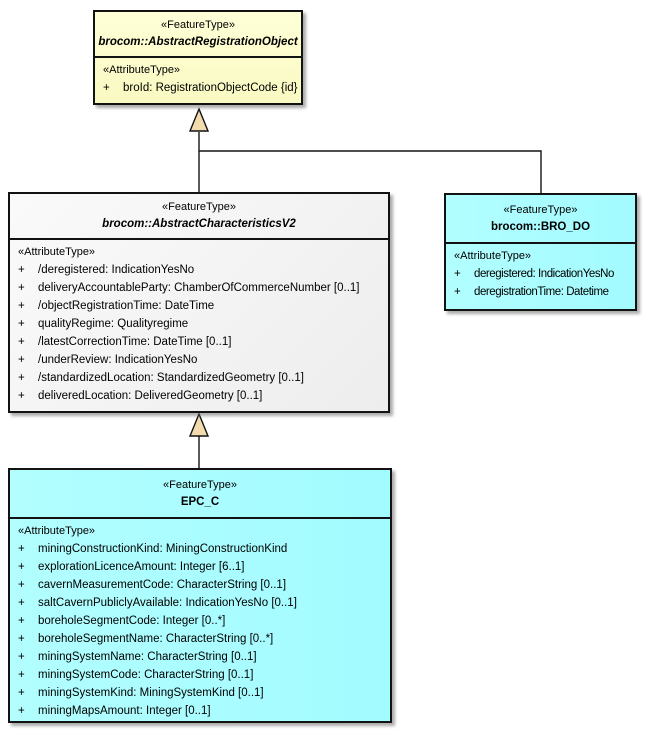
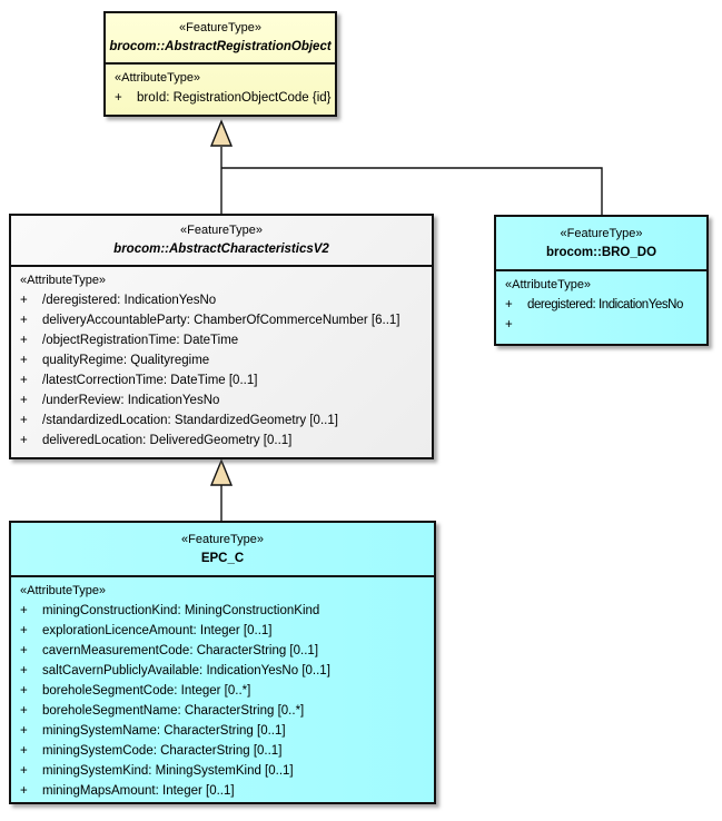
  «FeatureType»
  brocom::AbstractRegistrationObject
  «AttributeType»
  +
  broId: RegistrationObjectCode {id}
  «FeatureType»
  brocom::AbstractCharacteristicsV2
  «AttributeType»
  +
  /deregistered: IndicationYesNo
  +
- deliveryAccountableParty: ChamberOfCommerceNumber [0..1]
+ deliveryAccountableParty: ChamberOfCommerceNumber [6..1]
  +
  /objectRegistrationTime: DateTime
  +
  qualityRegime: Qualityregime
  +
  /latestCorrectionTime: DateTime [0..1]
  +
  /underReview: IndicationYesNo
  +
  /standardizedLocation: StandardizedGeometry [0..1]
  +
  deliveredLocation: DeliveredGeometry [0..1]
  «FeatureType»
  brocom::BRO_DO
  «AttributeType»
  +
  deregistered: IndicationYesNo
  +
- deregistrationTime: Datetime
  «FeatureType»
  EPC_C
  «AttributeType»
  +
  miningConstructionKind: MiningConstructionKind
  +
- explorationLicenceAmount: Integer [6..1]
+ explorationLicenceAmount: Integer [0..1]
  +
  cavernMeasurementCode: CharacterString [0..1]
  +
  saltCavernPubliclyAvailable: IndicationYesNo [0..1]
  +
  boreholeSegmentCode: Integer [0..*]
  +
  boreholeSegmentName: CharacterString [0..*]
  +
  miningSystemName: CharacterString [0..1]
  +
  miningSystemCode: CharacterString [0..1]
  +
  miningSystemKind: MiningSystemKind [0..1]
  +
  miningMapsAmount: Integer [0..1]
